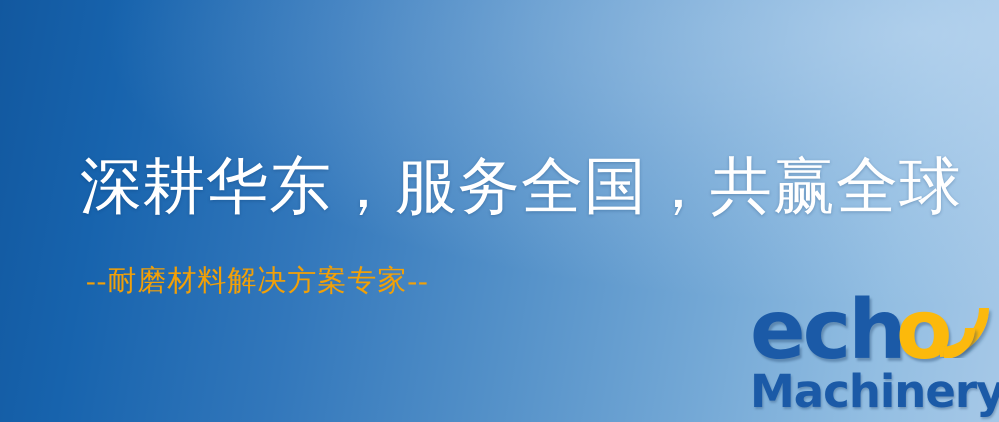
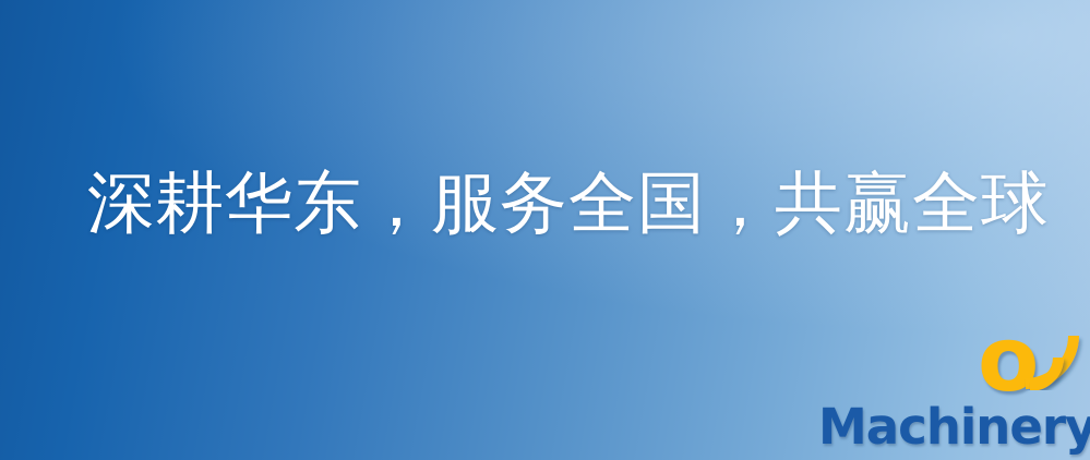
  深耕华东，服务全国，共赢全球
- --耐磨材料解决方案专家--
- ech
  o
  Machinery
